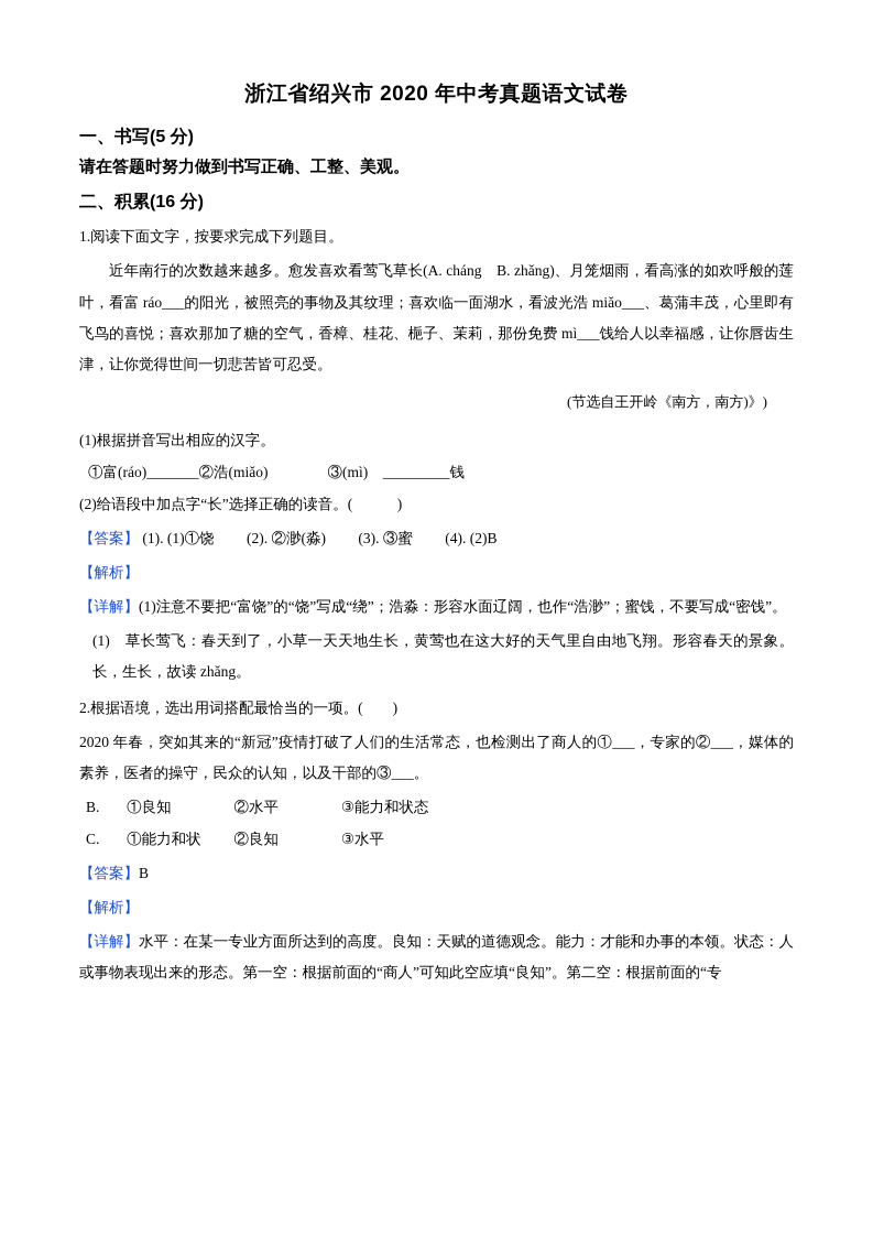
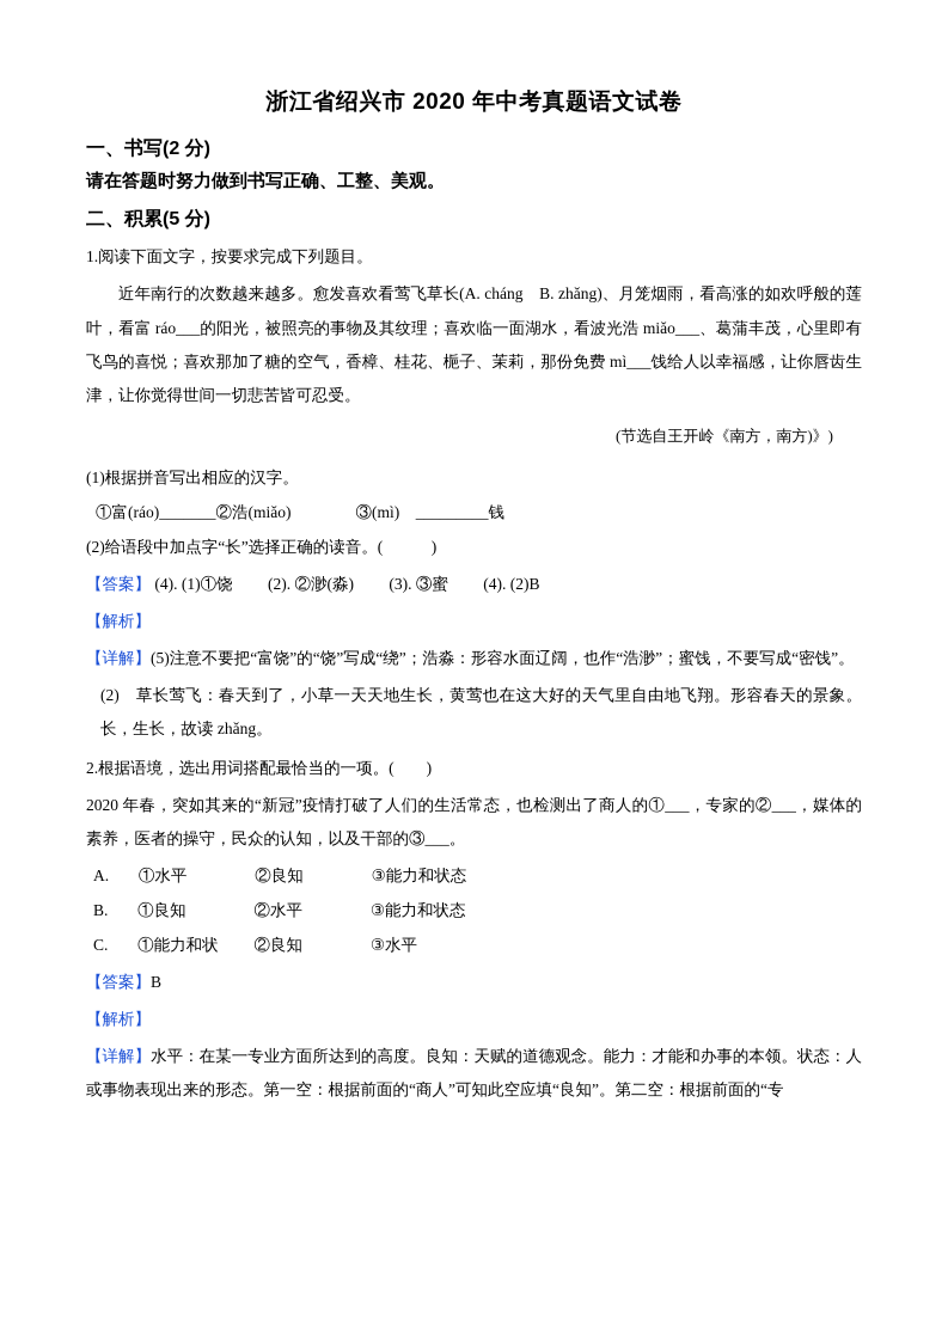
  浙江省绍兴市 2020 年中考真题语文试卷
- 一、书写(5 分)
+ 一、书写(2 分)
  请在答题时努力做到书写正确、工整、美观。
- 二、积累(16 分)
+ 二、积累(5 分)
  1.阅读下面文字，按要求完成下列题目。
  近年南行的次数越来越多。愈发喜欢看莺飞草长(A. cháng B. zhǎng)、月笼烟雨，看高涨的如欢呼般的莲叶，看富 ráo___的阳光，被照亮的事物及其纹理；喜欢临一面湖水，看波光浩 miǎo___、葛蒲丰茂，心里即有飞鸟的喜悦；喜欢那加了糖的空气，香樟、桂花、梔子、茉莉，那份免费 mì___饯给人以幸福感，让你唇齿生津，让你觉得世间一切悲苦皆可忍受。
  (节选自王开岭《南方，南方)》)
  (1)根据拼音写出相应的汉字。
  ①富(ráo)_______②浩(miǎo) ③(mì) _________钱
  (2)给语段中加点字“长”选择正确的读音。( )
- 【答案】 (1). (1)①饶 (2). ②渺(淼) (3). ③蜜 (4). (2)B
+ 【答案】 (4). (1)①饶 (2). ②渺(淼) (3). ③蜜 (4). (2)B
  【解析】
- 【详解】(1)注意不要把“富饶”的“饶”写成“绕”；浩淼：形容水面辽阔，也作“浩渺”；蜜饯，不要写成“密饯”。
+ 【详解】(5)注意不要把“富饶”的“饶”写成“绕”；浩淼：形容水面辽阔，也作“浩渺”；蜜饯，不要写成“密饯”。
- (1) 草长莺飞：春天到了，小草一天天地生长，黄莺也在这大好的天气里自由地飞翔。形容春天的景象。长，生长，故读 zhǎng。
+ (2) 草长莺飞：春天到了，小草一天天地生长，黄莺也在这大好的天气里自由地飞翔。形容春天的景象。长，生长，故读 zhǎng。
  2.根据语境，选出用词搭配最恰当的一项。( )
  2020 年春，突如其来的“新冠”疫情打破了人们的生活常态，也检测出了商人的①___，专家的②___，媒体的素养，医者的操守，民众的认知，以及干部的③___。
+ A. ①水平 ②良知 ③能力和状态
  B. ①良知 ②水平 ③能力和状态
  C. ①能力和状 ②良知 ③水平
  【答案】B
  【解析】
  【详解】水平：在某一专业方面所达到的高度。良知：天赋的道德观念。能力：才能和办事的本领。状态：人或事物表现出来的形态。第一空：根据前面的“商人”可知此空应填“良知”。第二空：根据前面的“专
